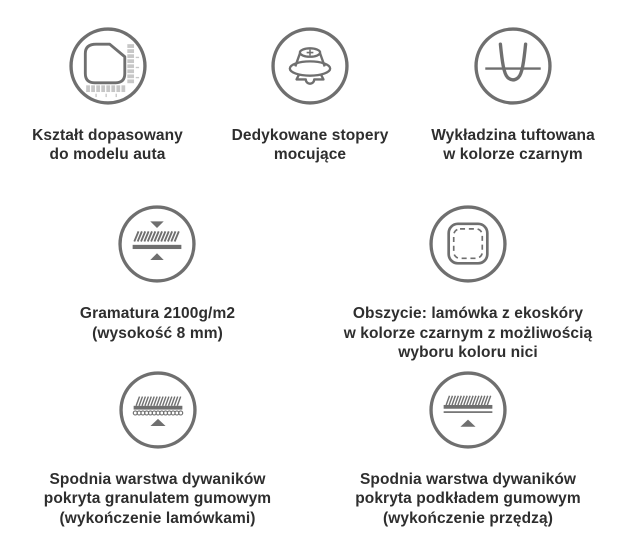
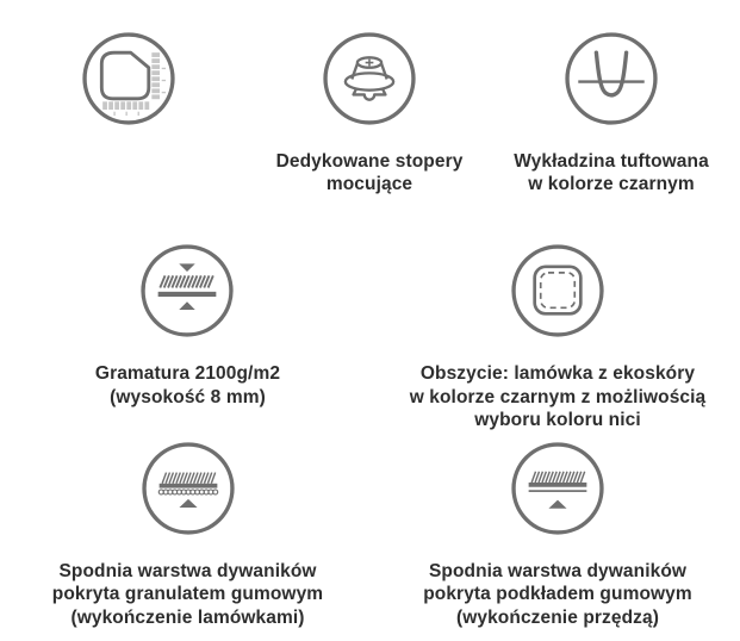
- Kształt dopasowany
- do modelu auta
  Dedykowane stopery
  mocujące
  Wykładzina tuftowana
  w kolorze czarnym
  Gramatura 2100g/m2
  (wysokość 8 mm)
  Obszycie: lamówka z ekoskóry
  w kolorze czarnym z możliwością
  wyboru koloru nici
  Spodnia warstwa dywaników
  pokryta granulatem gumowym
  (wykończenie lamówkami)
  Spodnia warstwa dywaników
  pokryta podkładem gumowym
  (wykończenie przędzą)
